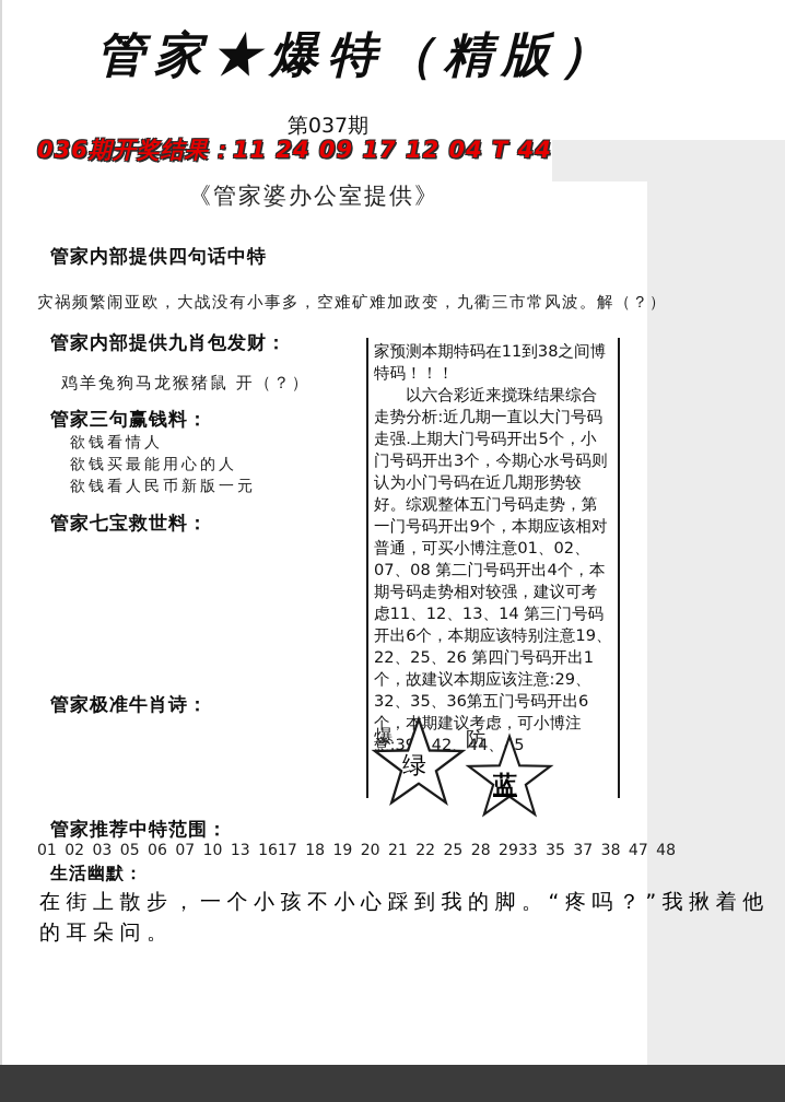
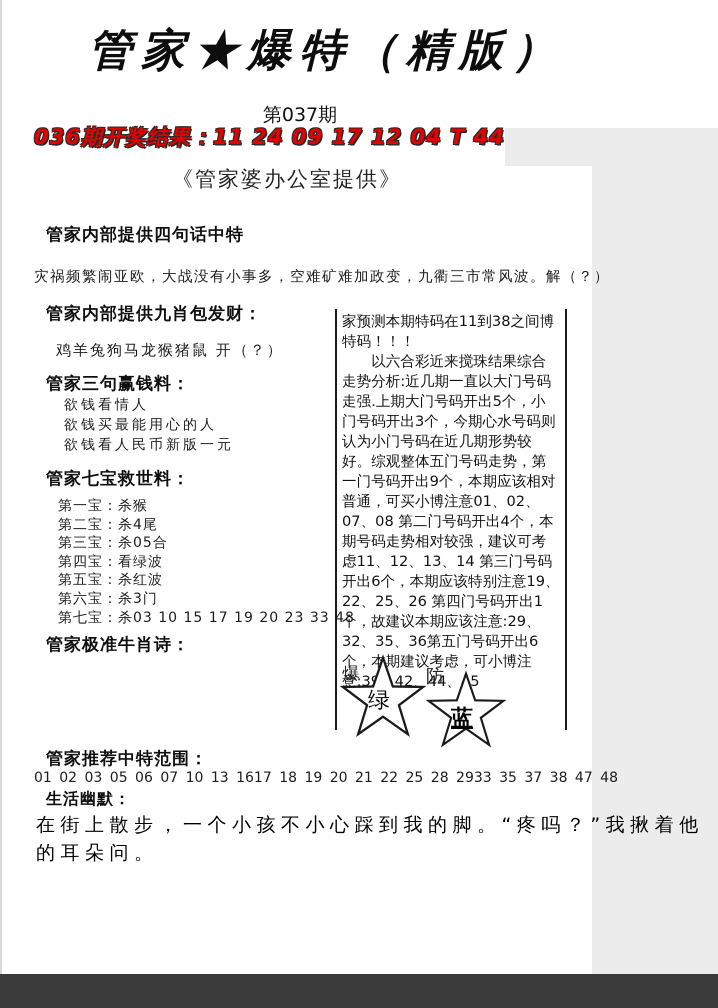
  管家★爆特（精版）
  第037期
  036期开奖结果：11 24 09 17 12 04 T 44
  《管家婆办公室提供》
  管家内部提供四句话中特
  灾祸频繁闹亚欧，大战没有小事多，空难矿难加政变，九衢三市常风波。解（？）
  管家内部提供九肖包发财：
  鸡羊兔狗马龙猴猪鼠 开（？）
  管家三句赢钱料：
  欲钱看情人
  欲钱买最能用心的人
  欲钱看人民币新版一元
  管家七宝救世料：
+ 第一宝：杀猴
+ 第二宝：杀4尾
+ 第三宝：杀05合
+ 第四宝：看绿波
+ 第五宝：杀红波
+ 第六宝：杀3门
+ 第七宝：杀03 10 15 17 19 20 23 33 48
  管家极准牛肖诗：
  管家推荐中特范围：
  01 02 03 05 06 07 10 13 1617 18 19 20 21 22 25 28 2933 35 37 38 47 48
  生活幽默：
  在街上散步，一个小孩不小心踩到我的脚。“疼吗？”我揪着他的耳朵问。
  家预测本期特码在11到38之间博特码！！！
  以六合彩近来搅珠结果综合走势分析:近几期一直以大门号码走强.上期大门号码开出5个，小门号码开出3个，今期心水号码则认为小门号码在近几期形势较好。综观整体五门号码走势，第一门号码开出9个，本期应该相对普通，可买小博注意01、02、07、08 第二门号码开出4个，本期号码走势相对较强，建议可考虑11、12、13、14 第三门号码开出6个，本期应该特别注意19、22、25、26 第四门号码开出1个，故建议本期应该注意:29、32、35、36第五门号码开出6个，本期建议考虑，可小博注意:342、44、5
  爆
  绿
  防
  蓝
